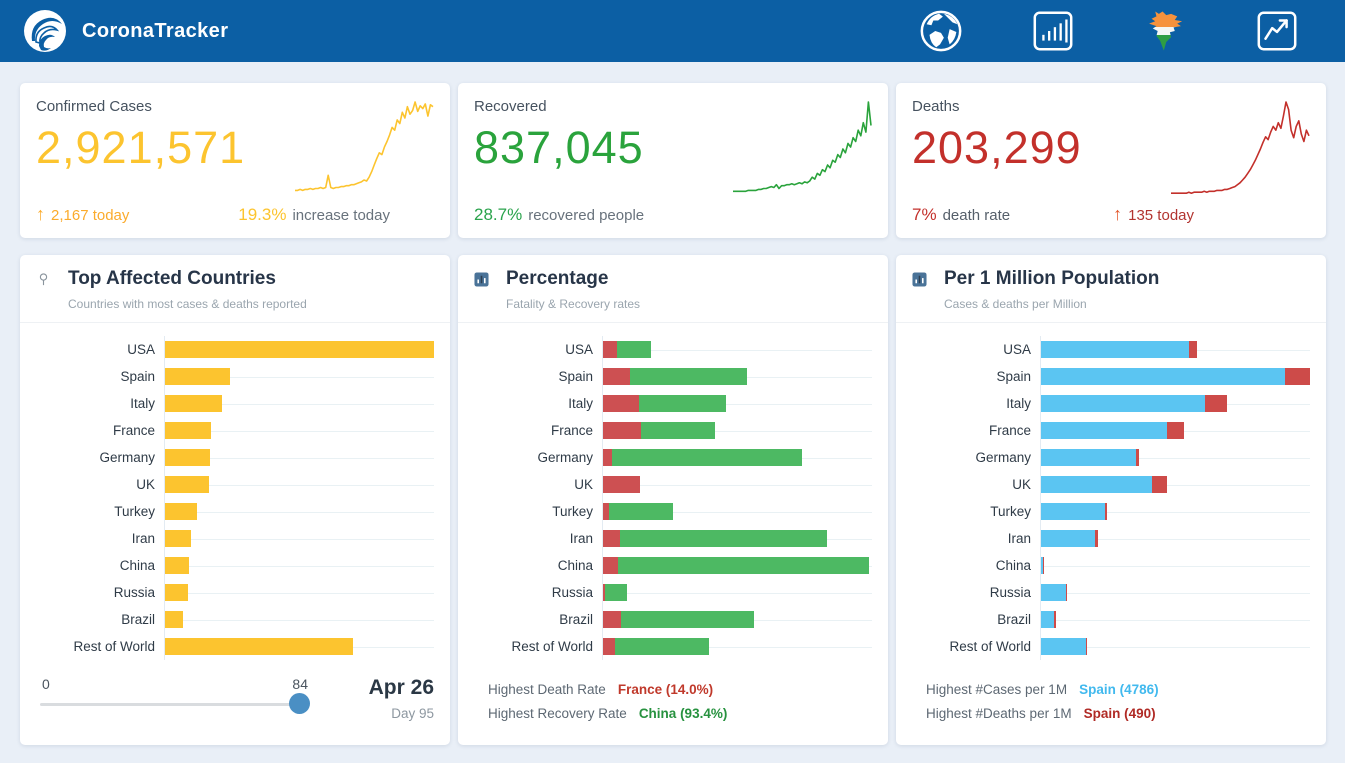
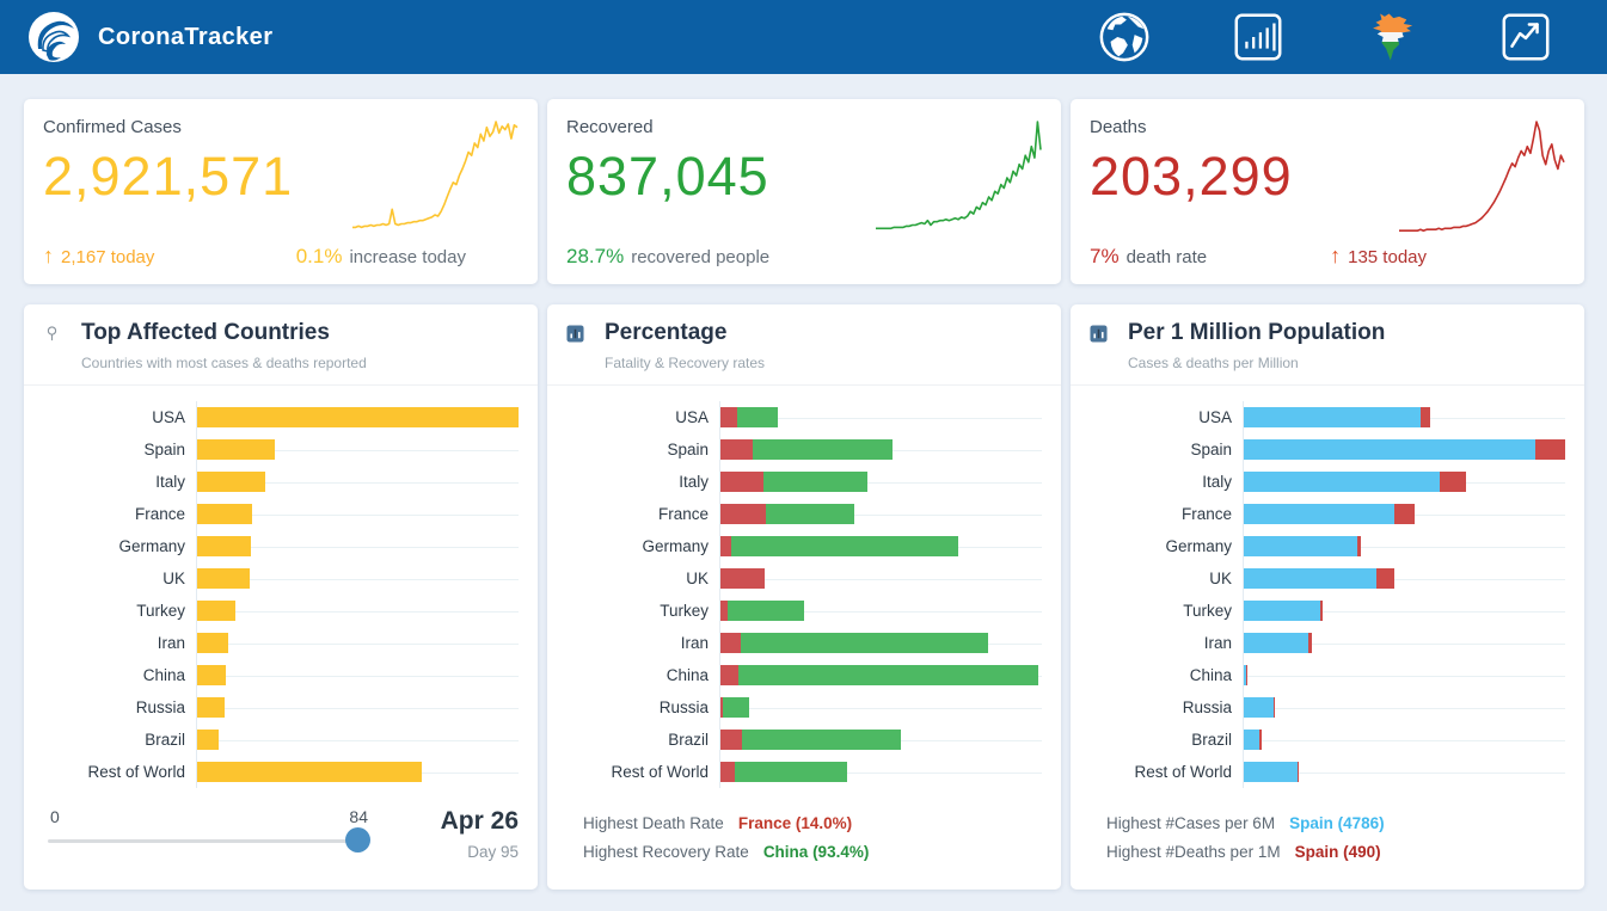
  CoronaTracker
  Confirmed Cases
  2,921,571
  ↑ 2,167 today
- 19.3% increase today
+ 0.1% increase today
  Recovered
  837,045
  28.7% recovered people
  Deaths
  203,299
  7% death rate
  ↑ 135 today
  Top Affected Countries
  Countries with most cases & deaths reported
  USA
  Spain
  Italy
  France
  Germany
  UK
  Turkey
  Iran
  China
  Russia
  Brazil
  Rest of World
  0
  84
  Apr 26
  Day 95
  Percentage
  Fatality & Recovery rates
  USA
  Spain
  Italy
  France
  Germany
  UK
  Turkey
  Iran
  China
  Russia
  Brazil
  Rest of World
  Highest Death Rate
  France (14.0%)
  Highest Recovery Rate
  China (93.4%)
  Per 1 Million Population
  Cases & deaths per Million
  USA
  Spain
  Italy
  France
  Germany
  UK
  Turkey
  Iran
  China
  Russia
  Brazil
  Rest of World
- Highest #Cases per 1M
+ Highest #Cases per 6M
  Spain (4786)
  Highest #Deaths per 1M
  Spain (490)
